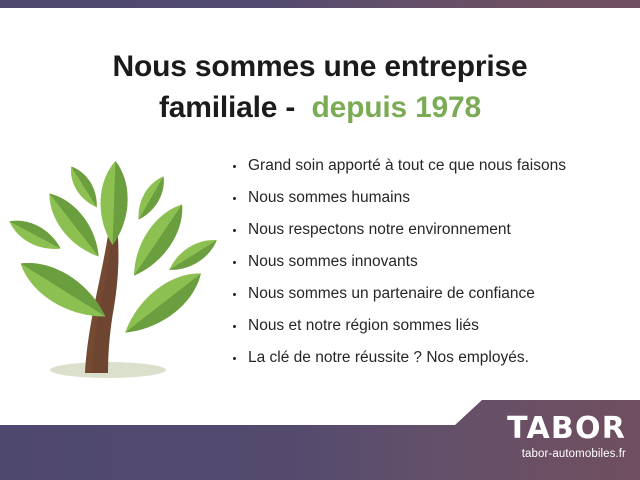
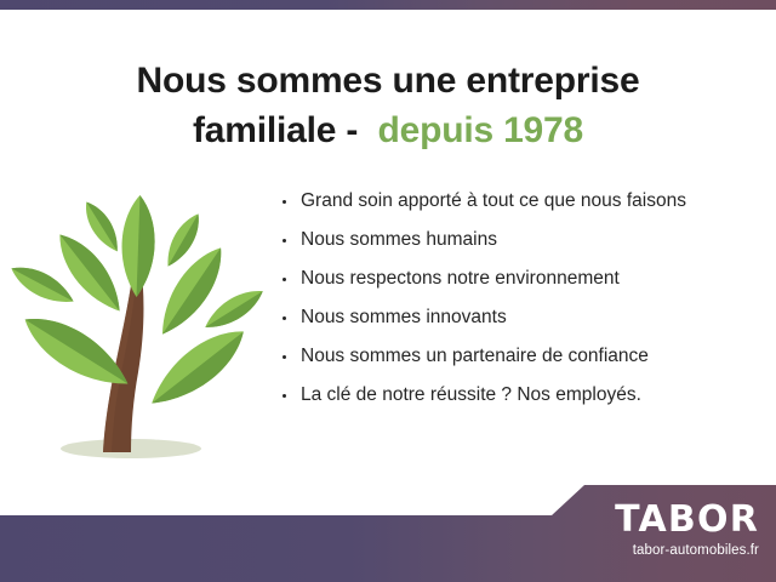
  Nous sommes une entreprise
  familiale - depuis 1978
  Grand soin apporté à tout ce que nous faisons
  Nous sommes humains
  Nous respectons notre environnement
  Nous sommes innovants
  Nous sommes un partenaire de confiance
- Nous et notre région sommes liés
  La clé de notre réussite ? Nos employés.
  TABOR
  tabor-automobiles.fr
